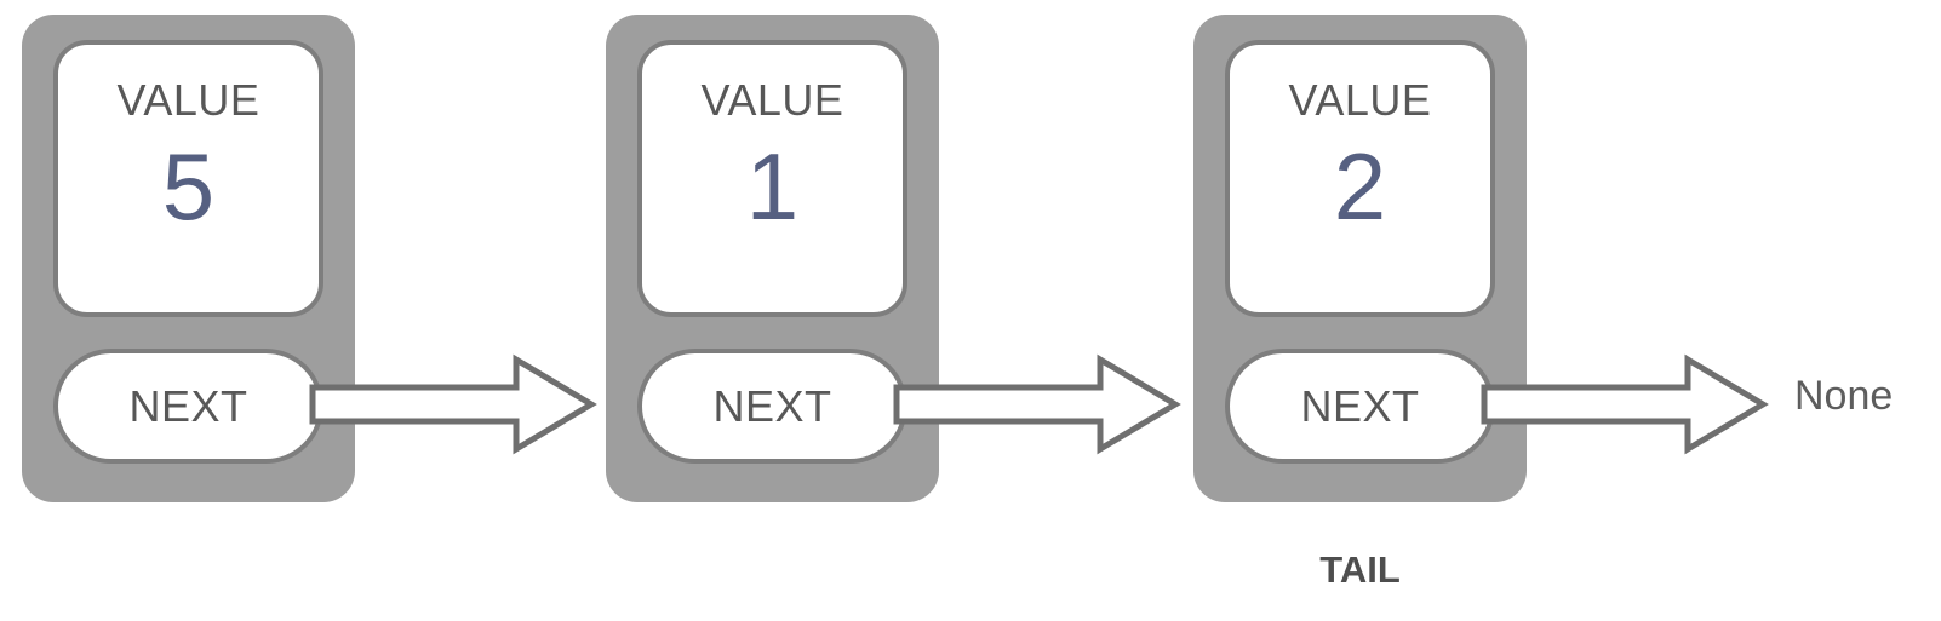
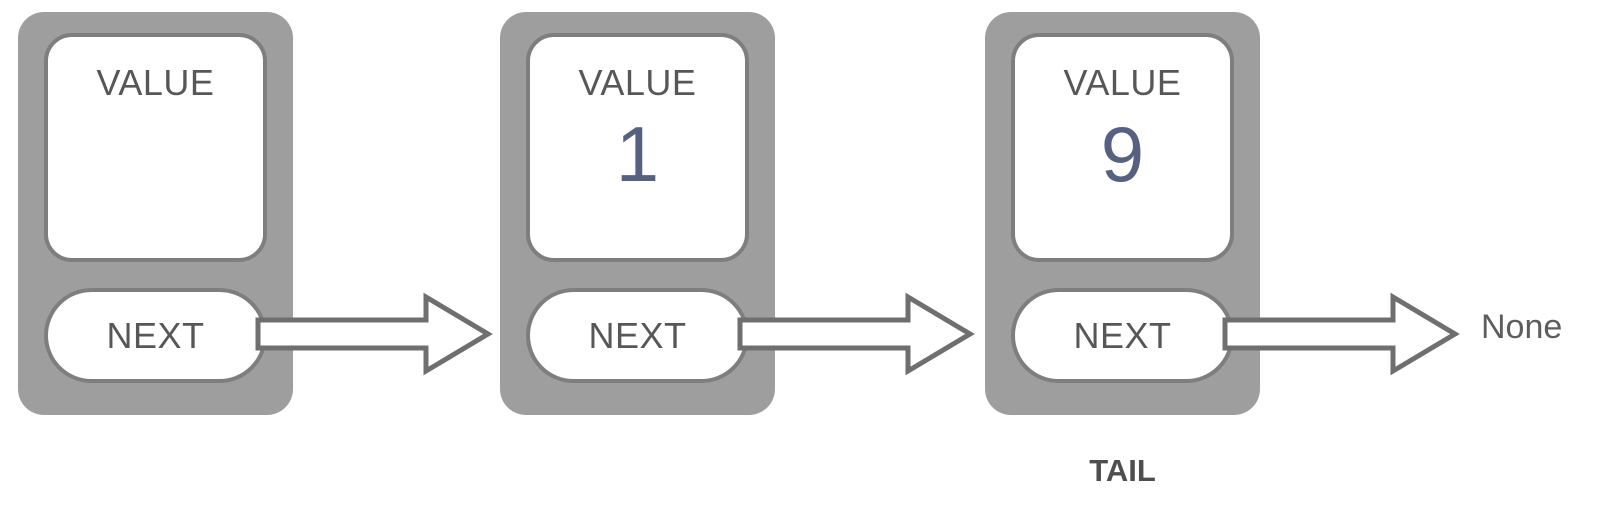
  VALUE
- 5
  NEXT
  VALUE
  1
  NEXT
  VALUE
- 2
+ 9
  NEXT
  None
  TAIL
